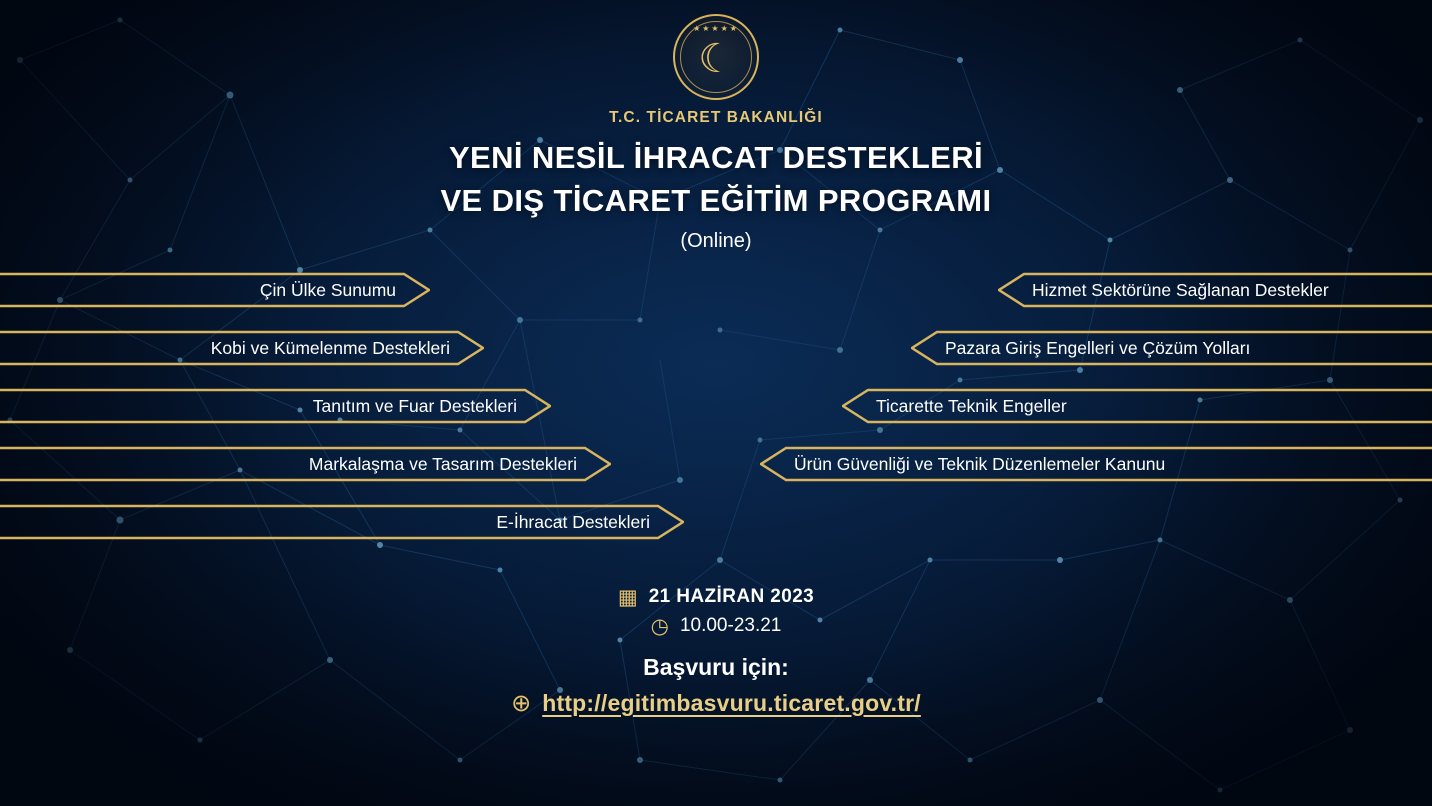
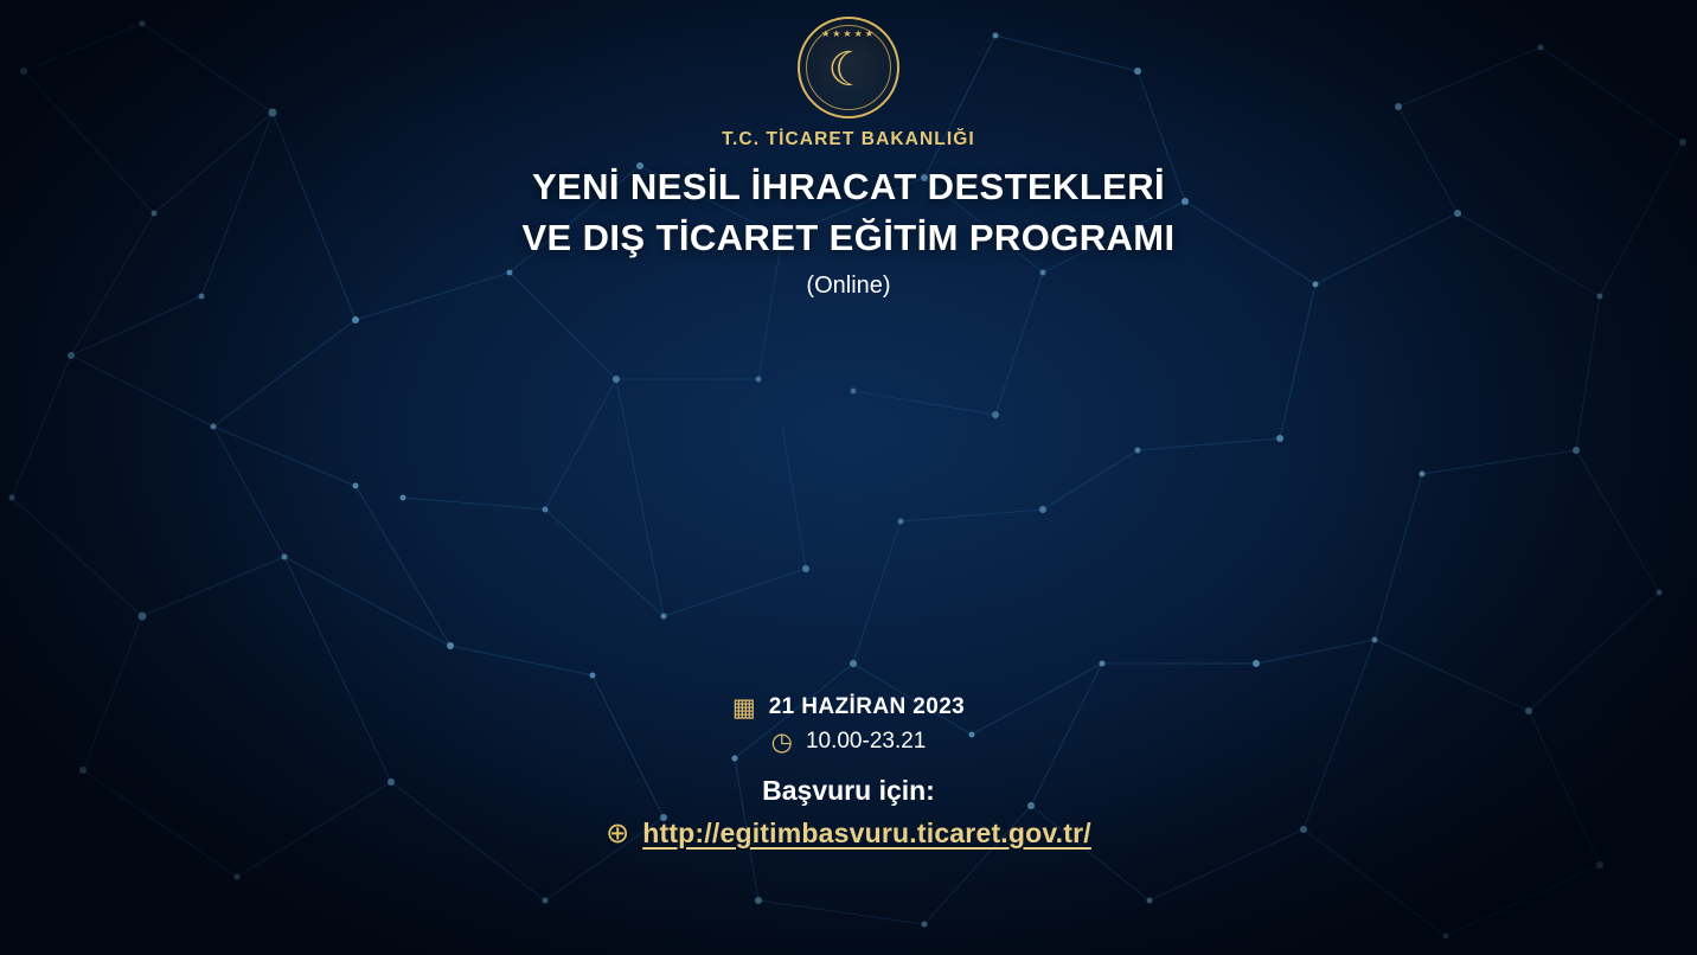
  ★★★★★
  ☾
  T.C. TİCARET BAKANLIĞI
  YENİ NESİL İHRACAT DESTEKLERİ
  VE DIŞ TİCARET EĞİTİM PROGRAMI
  (Online)
- Çin Ülke Sunumu
- Kobi ve Kümelenme Destekleri
- Tanıtım ve Fuar Destekleri
- Markalaşma ve Tasarım Destekleri
- E-İhracat Destekleri
- Hizmet Sektörüne Sağlanan Destekler
- Pazara Giriş Engelleri ve Çözüm Yolları
- Ticarette Teknik Engeller
- Ürün Güvenliği ve Teknik Düzenlemeler Kanunu
  ▦
  21 HAZİRAN 2023
  ◷
  10.00-23.21
  Başvuru için:
  ⊕
  http://egitimbasvuru.ticaret.gov.tr/
